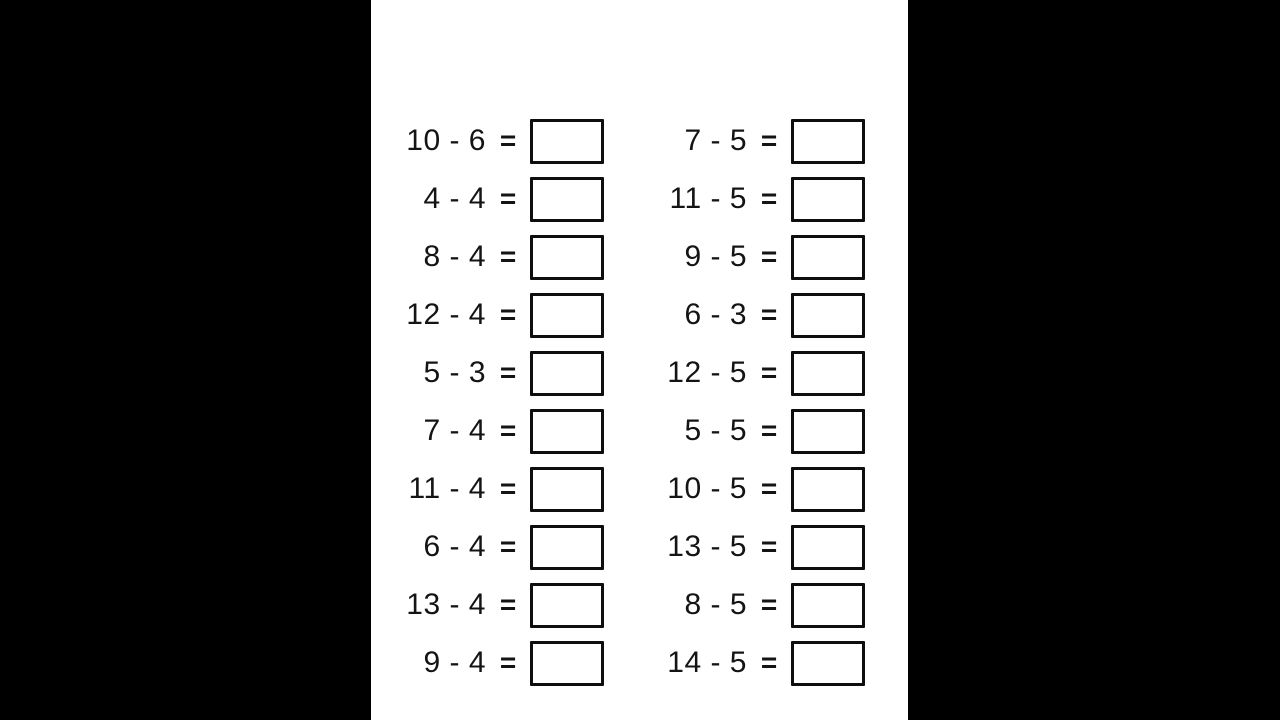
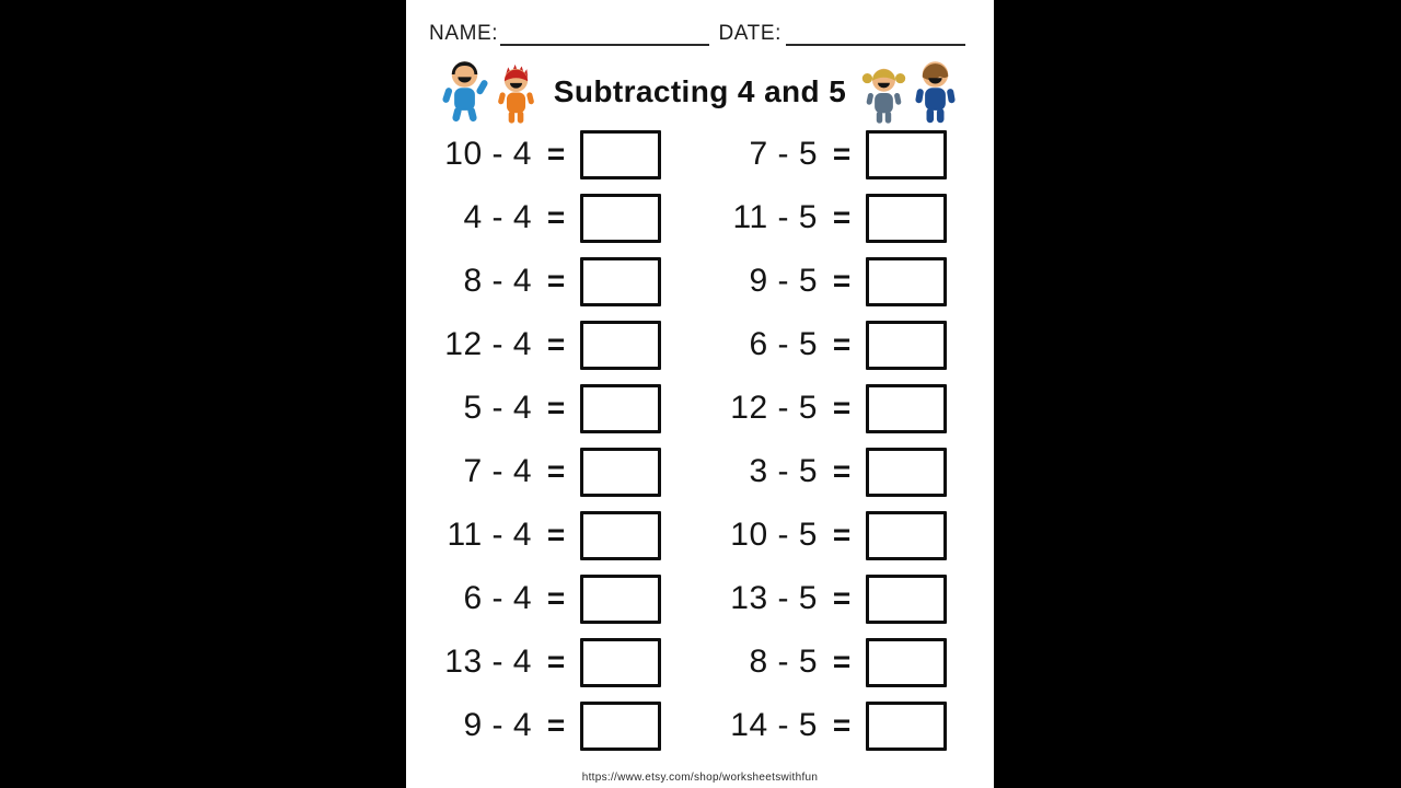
+ NAME:
+ DATE:
+ Subtracting 4 and 5
- 10 - 6
+ 10 - 4
  =
  4 - 4
  =
  8 - 4
  =
  12 - 4
  =
- 5 - 3
+ 5 - 4
  =
  7 - 4
  =
  11 - 4
  =
  6 - 4
  =
  13 - 4
  =
  9 - 4
  =
  7 - 5
  =
  11 - 5
  =
  9 - 5
  =
- 6 - 3
+ 6 - 5
  =
  12 - 5
  =
- 5 - 5
+ 3 - 5
  =
  10 - 5
  =
  13 - 5
  =
  8 - 5
  =
  14 - 5
  =
+ https://www.etsy.com/shop/worksheetswithfun
